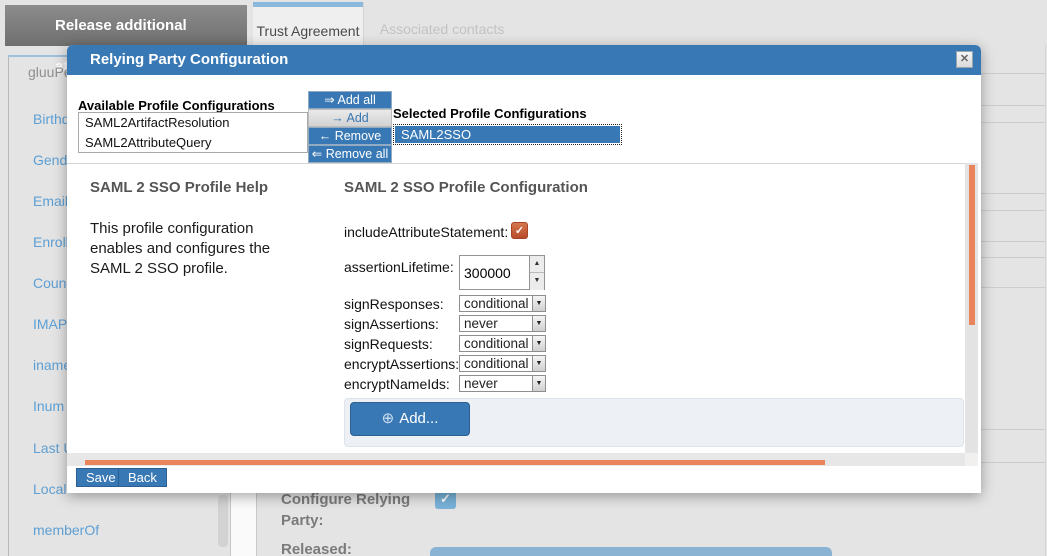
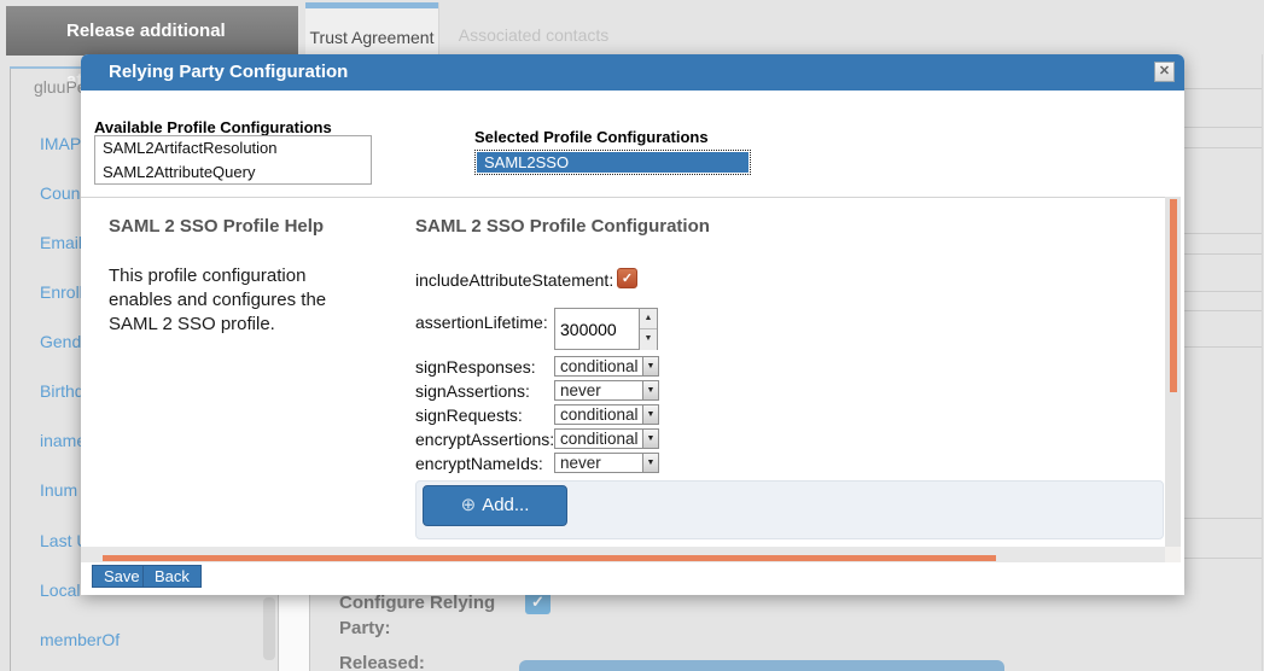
  Release additional at
  Trust Agreement
  Associated contacts
- Birthd
+ IMAP
- Gend
+ Coun
  Emai
  Enrol
- Coun
+ Gend
- IMAP
+ Birthd
  inam
  Inum
  Last
  Local
  memberOf
  Configure Relying Party:
  ✓
  Released:
  Relying Party Configuration
  ✕
  Available Profile Configurations
  SAML2ArtifactResolution
  SAML2AttributeQuery
- ⇒ Add all
- → Add
- ← Remove
- ⇐ Remove all
  Selected Profile Configurations
  SAML2SSO
  SAML 2 SSO Profile Help
  This profile configuration enables and configures the SAML 2 SSO profile.
  SAML 2 SSO Profile Configuration
  includeAttributeStatement:
  ✓
  assertionLifetime:
  300000
  signResponses:
  conditional
  signAssertions:
  never
  signRequests:
  conditional
  encryptAssertions:
  conditional
  encryptNameIds:
  never
  ⊕ Add...
  Save
  Back
